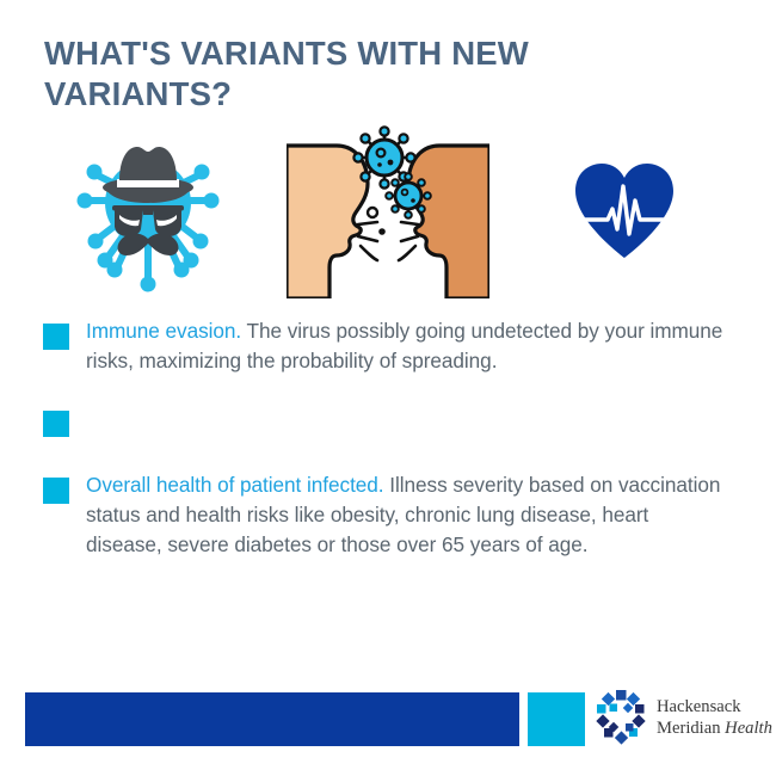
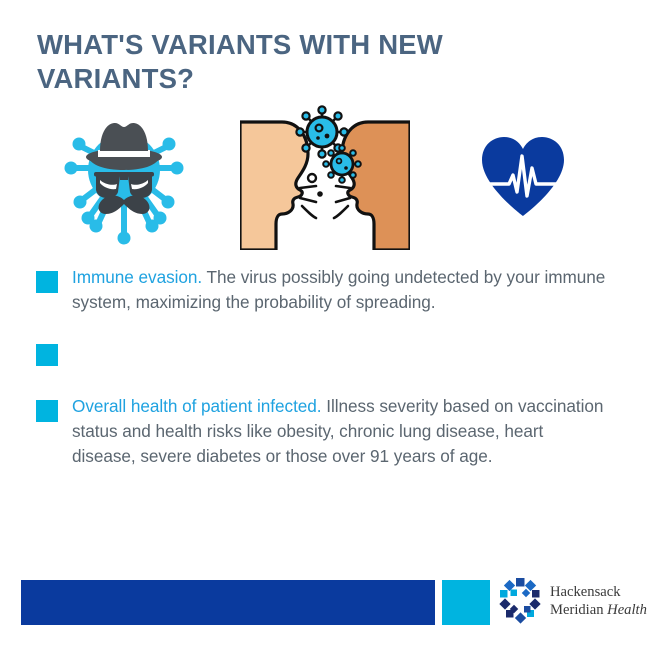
  WHAT'S VARIANTS WITH NEW VARIANTS?
- Immune evasion. The virus possibly going undetected by your immune risks, maximizing the probability of spreading.
+ Immune evasion. The virus possibly going undetected by your immune system, maximizing the probability of spreading.
- Overall health of patient infected. Illness severity based on vaccination status and health risks like obesity, chronic lung disease, heart disease, severe diabetes or those over 65 years of age.
+ Overall health of patient infected. Illness severity based on vaccination status and health risks like obesity, chronic lung disease, heart disease, severe diabetes or those over 91 years of age.
  Hackensack
  Meridian Health
